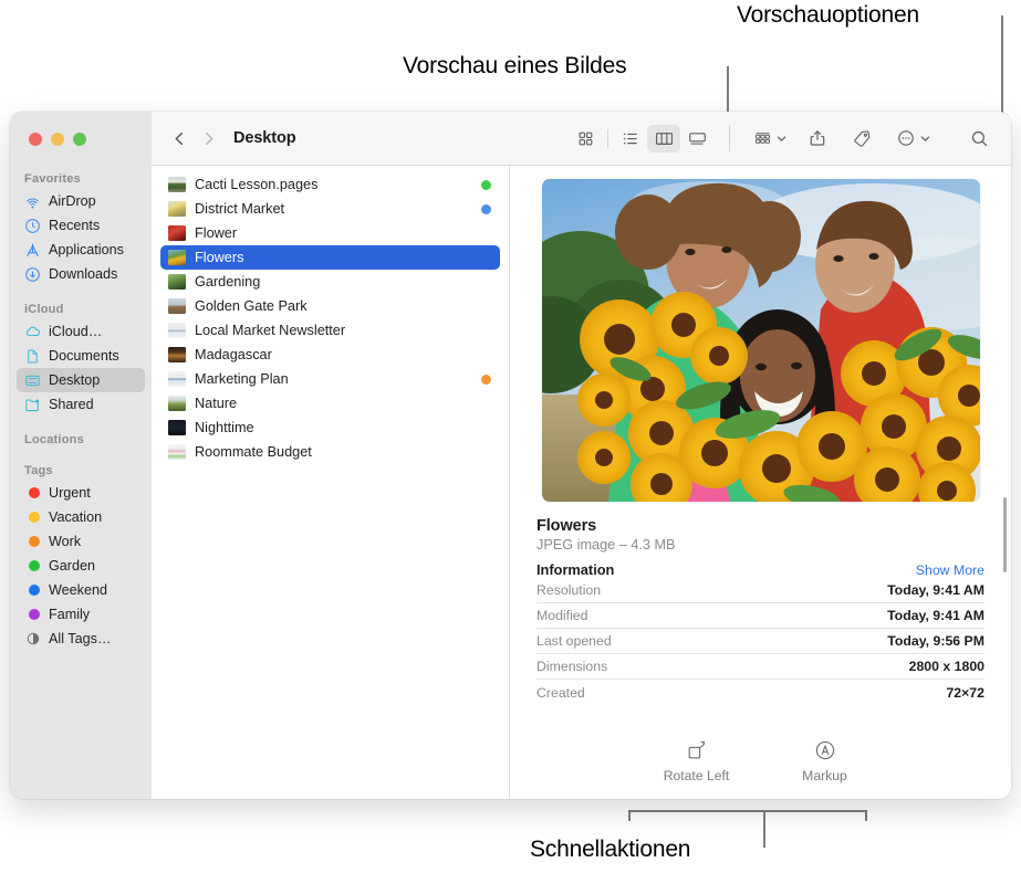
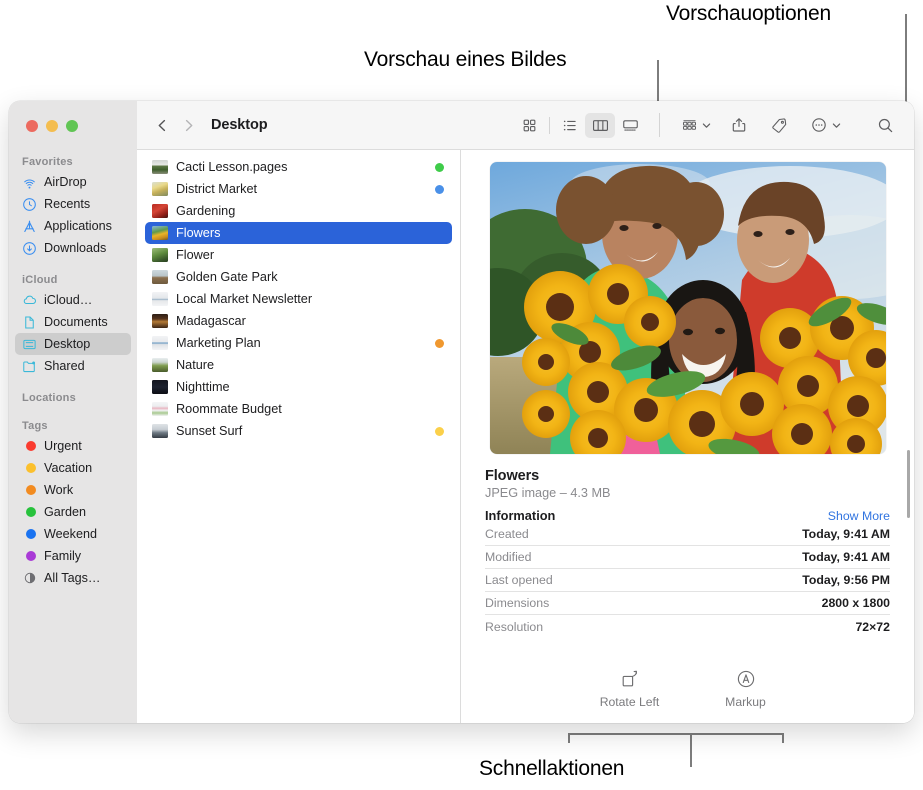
  Vorschau eines Bildes
  Vorschauoptionen
  Schnellaktionen
  Favorites
  AirDrop
  Recents
  Applications
  Downloads
  iCloud
  iCloud…
  Documents
  Desktop
  Shared
  Locations
  Tags
  Urgent
  Vacation
  Work
  Garden
  Weekend
  Family
  All Tags…
  Desktop
  Cacti Lesson.pages
  District Market
- Flower
+ Gardening
  Flowers
- Gardening
+ Flower
  Golden Gate Park
  Local Market Newsletter
  Madagascar
  Marketing Plan
  Nature
  Nighttime
  Roommate Budget
+ Sunset Surf
  Flowers
  JPEG image – 4.3 MB
  Information
  Show More
- Resolution
+ Created
  Today, 9:41 AM
  Modified
  Today, 9:41 AM
  Last opened
  Today, 9:56 PM
  Dimensions
  2800 x 1800
- Created
+ Resolution
  72×72
  Rotate Left
  Markup
